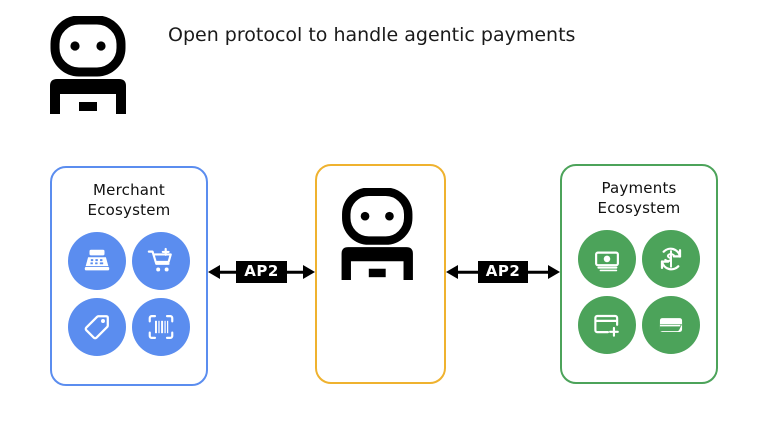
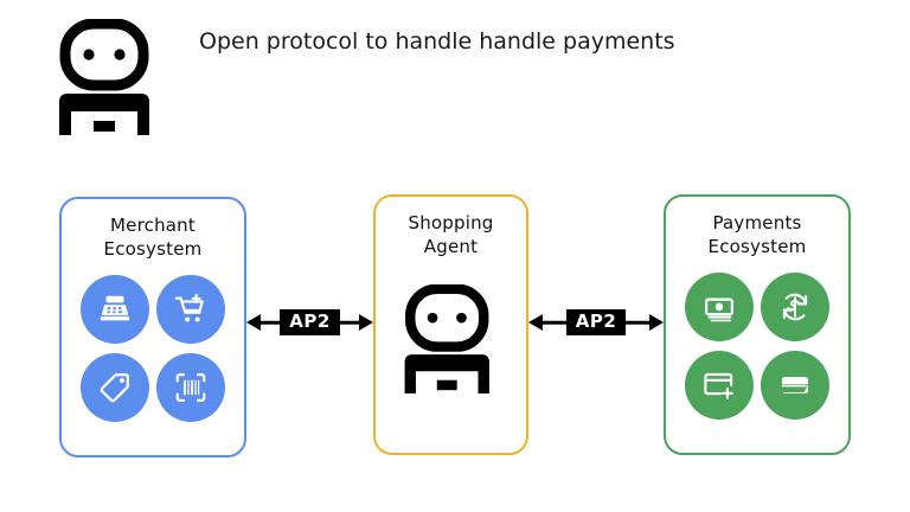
- Open protocol to handle agentic payments
+ Open protocol to handle handle payments
  Merchant
  Ecosystem
  AP2
+ Shopping
+ Agent
  AP2
  Payments
  Ecosystem
